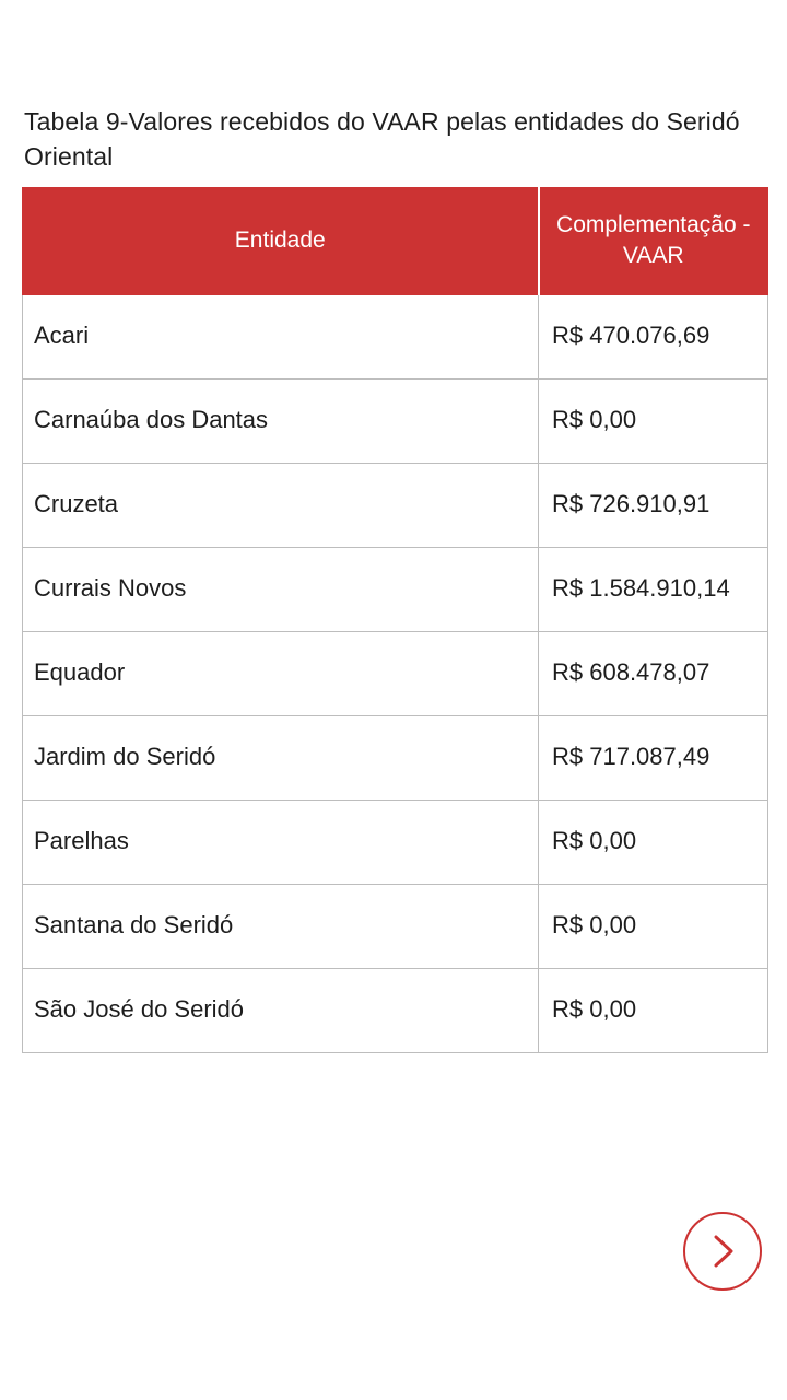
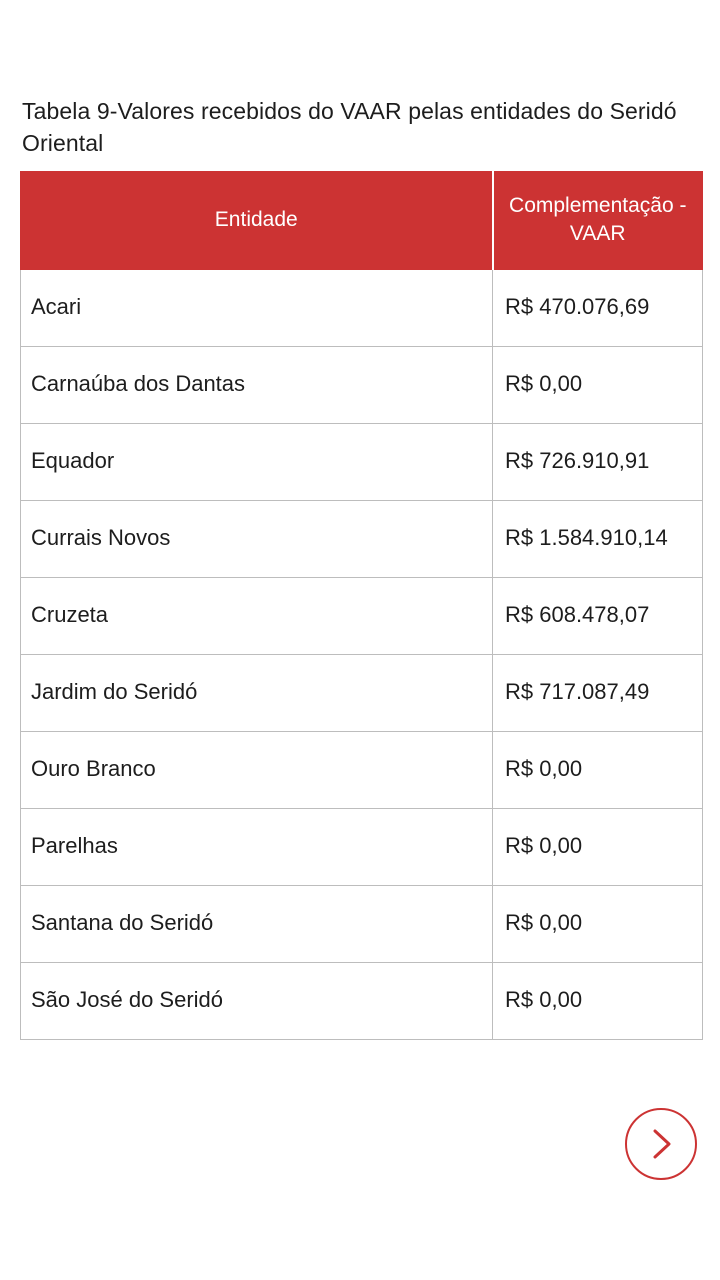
  Tabela 9-Valores recebidos do VAAR pelas entidades do Seridó Oriental
  Entidade	Complementação -VAAR
  Acari	R$ 470.076,69
  Carnaúba dos Dantas	R$ 0,00
- Cruzeta	R$ 726.910,91
+ Equador	R$ 726.910,91
  Currais Novos	R$ 1.584.910,14
- Equador	R$ 608.478,07
+ Cruzeta	R$ 608.478,07
  Jardim do Seridó	R$ 717.087,49
+ Ouro Branco	R$ 0,00
  Parelhas	R$ 0,00
  Santana do Seridó	R$ 0,00
  São José do Seridó	R$ 0,00
